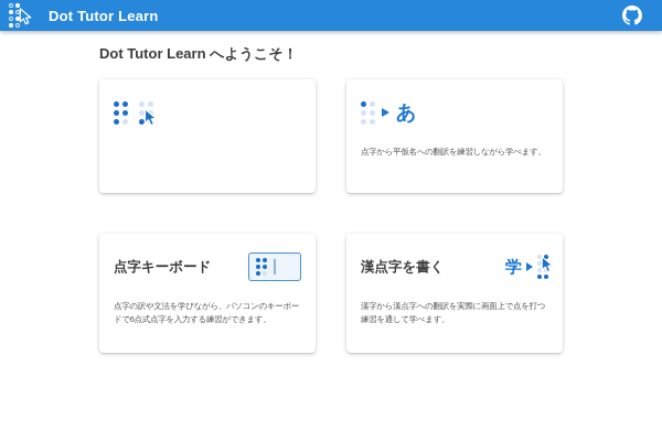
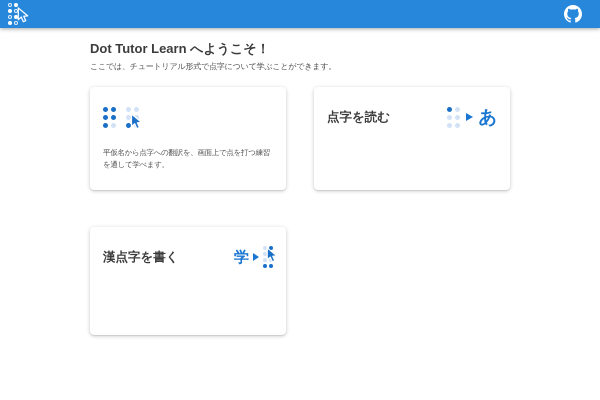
- Dot Tutor Learn
  Dot Tutor Learn へようこそ！
+ ここでは、チュートリアル形式で点字について学ぶことができます。
+ 平仮名から点字への翻訳を、画面上で点を打つ練習を通して学べます。
+ 点字を読む
  あ
- 点字から平仮名への翻訳を練習しながら学べます。
- 点字キーボード
- 点字の訳や文法を学びながら、パソコンのキーボードで6点式点字を入力する練習ができます。
  漢点字を書く
  学
- 漢字から漢点字への翻訳を実際に画面上で点を打つ練習を通して学べます。
